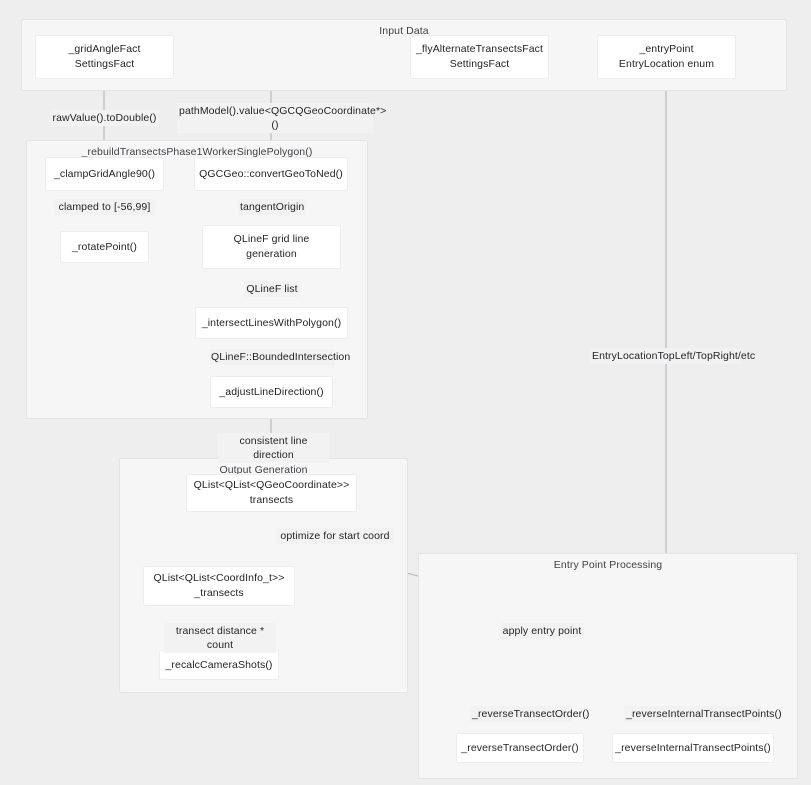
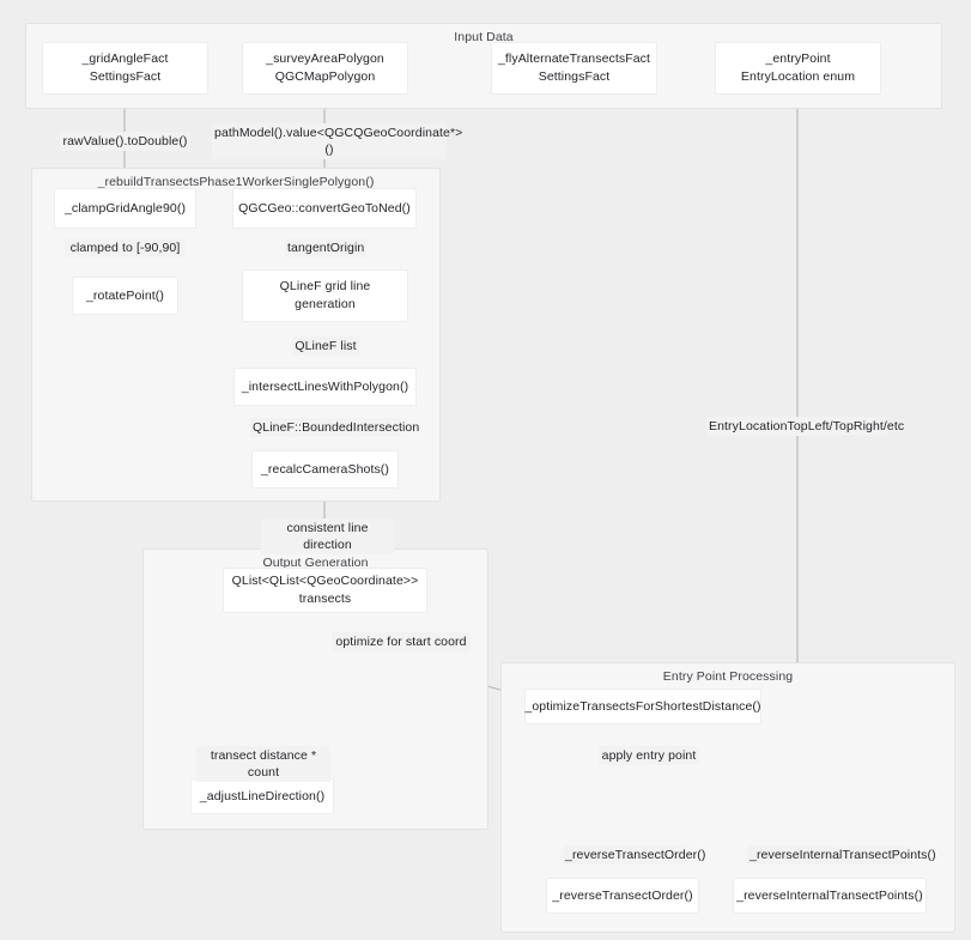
  Input Data
  _rebuildTransectsPhase1WorkerSinglePolygon()
  Output Generation
  Entry Point Processing
  _gridAngleFact
  SettingsFact
+ _surveyAreaPolygon
+ QGCMapPolygon
  _flyAlternateTransectsFact
  SettingsFact
  _entryPoint
  EntryLocation enum
  _clampGridAngle90()
  QGCGeo::convertGeoToNed()
  _rotatePoint()
  QLineF grid line
  generation
  _intersectLinesWithPolygon()
- _adjustLineDirection()
+ _recalcCameraShots()
  QList<QList<QGeoCoordinate>>
  transects
- QList<QList<CoordInfo_t>>
- _transects
- _recalcCameraShots()
+ _adjustLineDirection()
+ _optimizeTransectsForShortestDistance()
  _reverseTransectOrder()
  _reverseInternalTransectPoints()
  rawValue().toDouble()
  pathModel().value<QGCQGeoCoordinate*>
  ()
- clamped to [-56,99]
+ clamped to [-90,90]
  tangentOrigin
  QLineF list
  QLineF::BoundedIntersection
  consistent line direction
  optimize for start coord
  transect distance * count
  apply entry point
  EntryLocationTopLeft/TopRight/etc
  _reverseTransectOrder()
  _reverseInternalTransectPoints()
